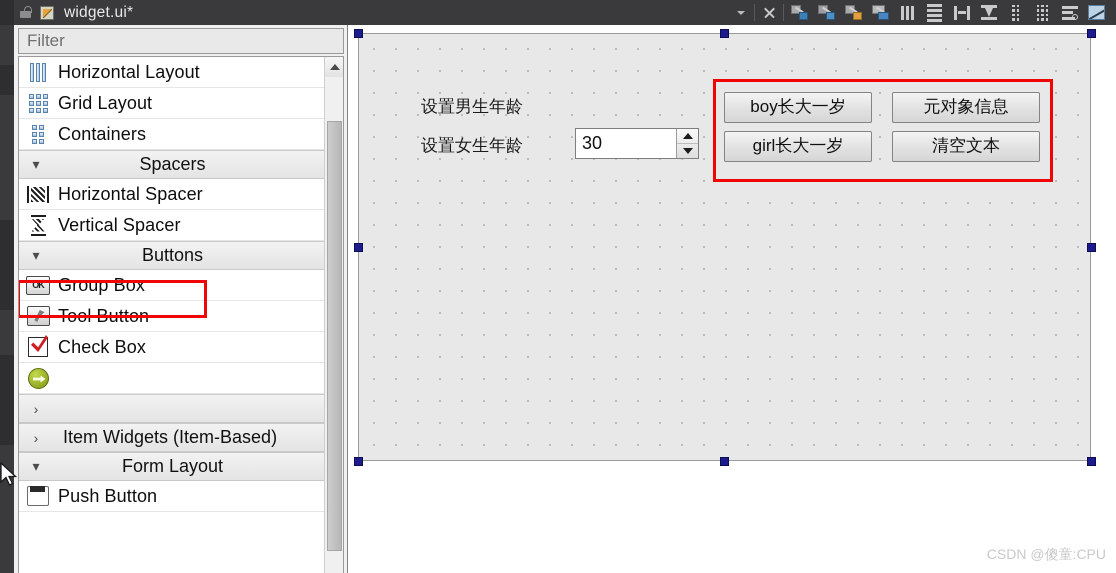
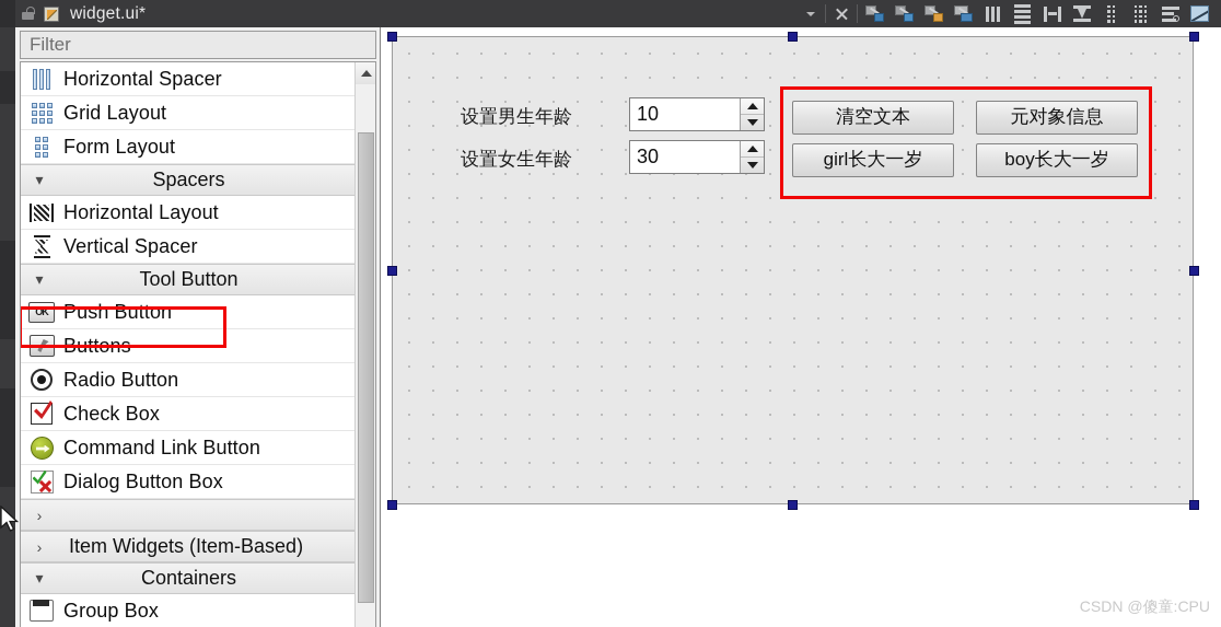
  widget.ui*
  Filter
- Horizontal Layout
+ Horizontal Spacer
  Grid Layout
- Containers
+ Form Layout
  ▾
  Spacers
- Horizontal Spacer
+ Horizontal Layout
  Vertical Spacer
  ▾
- Buttons
+ Tool Button
  OK
- Group Box
+ Push Button
- Tool Button
+ Buttons
+ Radio Button
  Check Box
+ Command Link Button
+ Dialog Button Box
  ›
  ›
  Item Widgets (Item-Based)
  ▾
- Form Layout
+ Containers
- Push Button
+ Group Box
  设置男生年龄
  设置女生年龄
+ 10
  30
- boy长大一岁
+ 清空文本
  元对象信息
  girl长大一岁
- 清空文本
+ boy长大一岁
  CSDN @傻童:CPU
